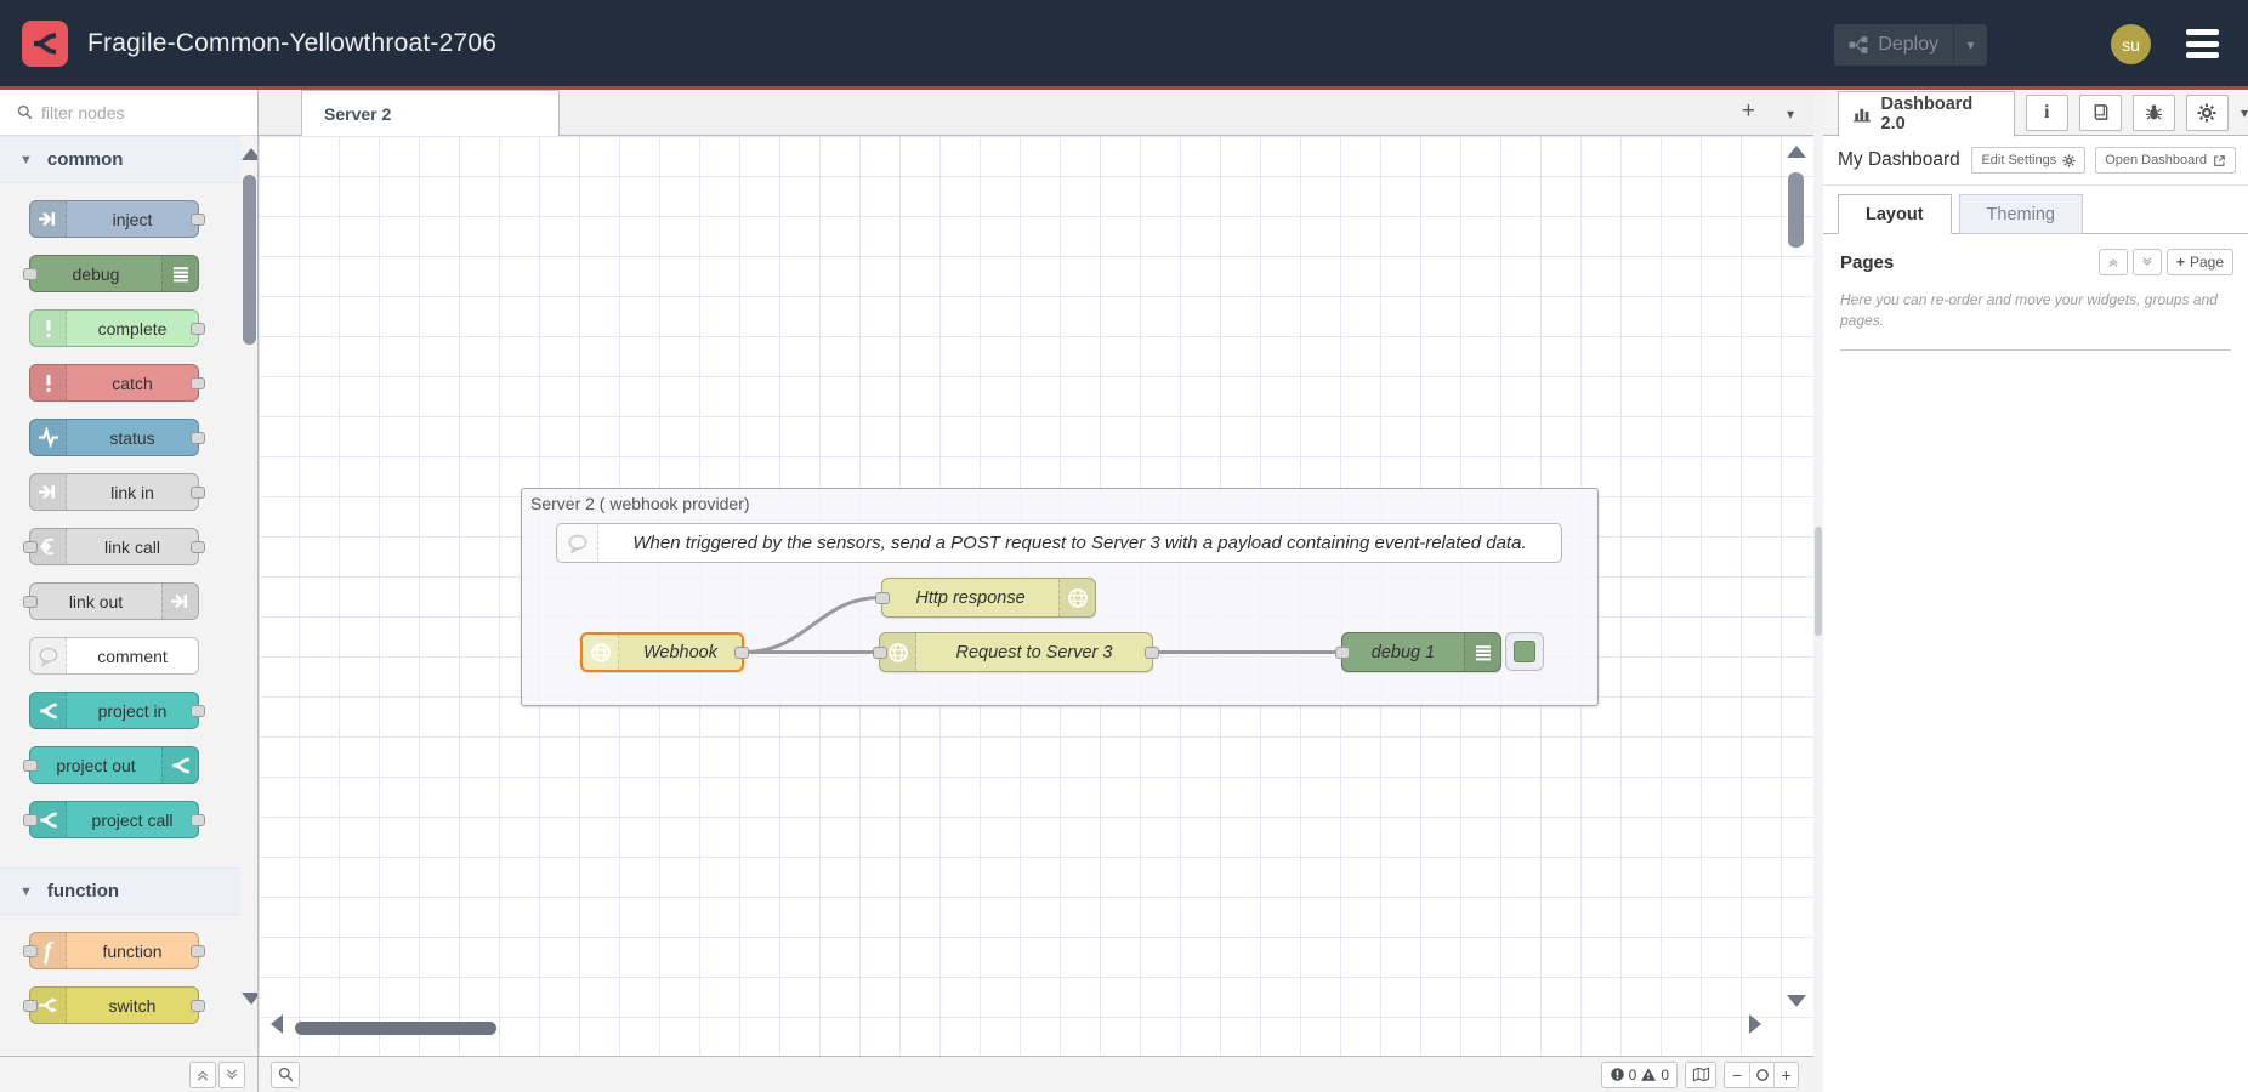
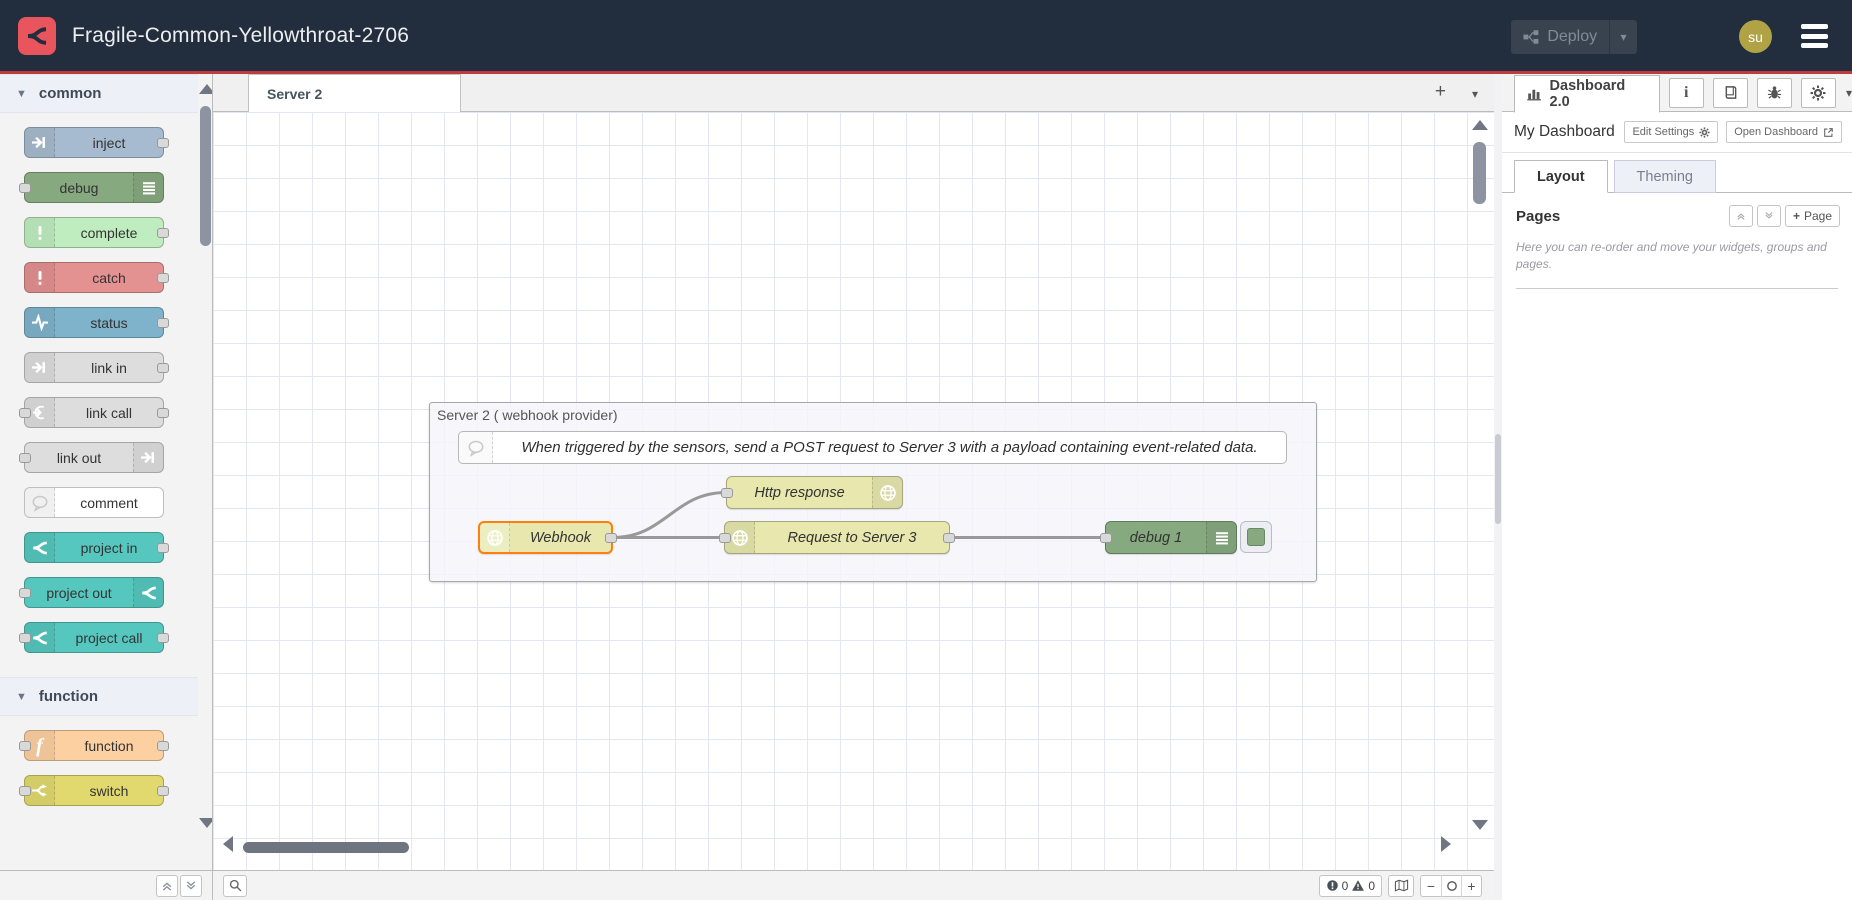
  Fragile-Common-Yellowthroat-2706
  Deploy
  ▾
  su
- filter nodes
  ▼
  common
  inject
  debug
  complete
  catch
  status
  link in
  link call
  link out
  comment
  project in
  project out
  project call
  ▼
  function
  f
  function
  switch
  Server 2
  +
  ▾
  Server 2 ( webhook provider)
  When triggered by the sensors, send a POST request to Server 3 with a payload containing event-related data.
  Http response
  Webhook
  Request to Server 3
  debug 1
  0
  0
  −
  +
  Dashboard 2.0
  i
  ▾
  My Dashboard
  Edit Settings
  Open Dashboard
  Layout
  Theming
  Pages
  +
  Page
  Here you can re-order and move your widgets, groups and pages.
